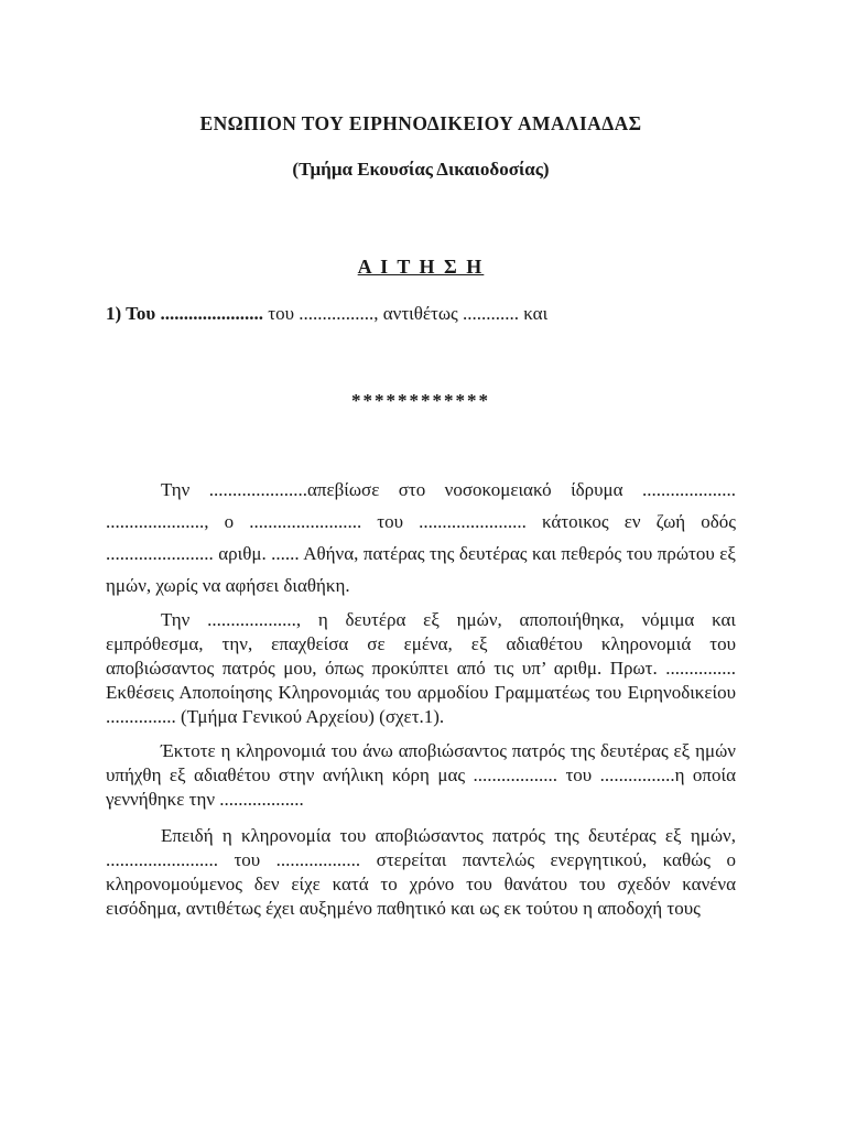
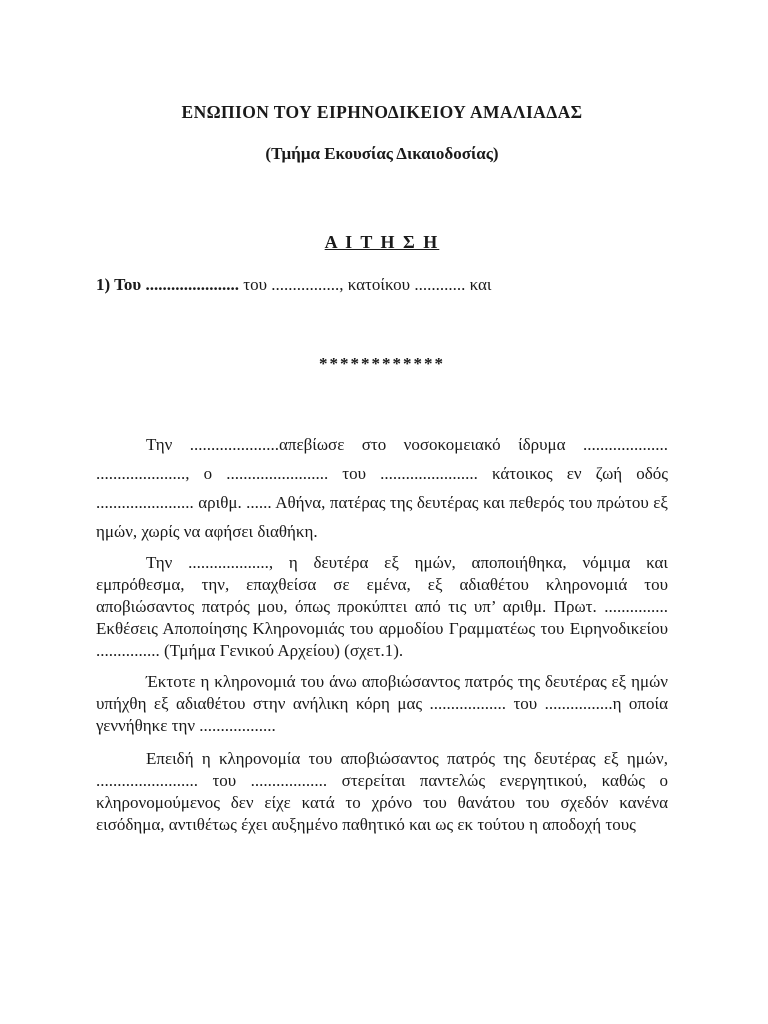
  ΕΝΩΠΙΟΝ ΤΟΥ ΕΙΡΗΝΟΔΙΚΕΙΟΥ ΑΜΑΛΙΑΔΑΣ
  (Τμήμα Εκουσίας Δικαιοδοσίας)
  Α Ι Τ Η Σ Η
- 1) Του ...................... του ................, αντιθέτως ............ και
+ 1) Του ...................... του ................, κατοίκου ............ και
  ************
  Την .....................απεβίωσε στο νοσοκομειακό ίδρυμα .................... ....................., ο ........................ του ....................... κάτοικος εν ζωή οδός ....................... αριθμ. ...... Αθήνα, πατέρας της δευτέρας και πεθερός του πρώτου εξ ημών, χωρίς να αφήσει διαθήκη.
  Την ..................., η δευτέρα εξ ημών, αποποιήθηκα, νόμιμα και εμπρόθεσμα, την, επαχθείσα σε εμένα, εξ αδιαθέτου κληρονομιά του αποβιώσαντος πατρός μου, όπως προκύπτει από τις υπ’ αριθμ. Πρωτ. ............... Εκθέσεις Αποποίησης Κληρονομιάς του αρμοδίου Γραμματέως του Ειρηνοδικείου ............... (Τμήμα Γενικού Αρχείου) (σχετ.1).
  Έκτοτε η κληρονομιά του άνω αποβιώσαντος πατρός της δευτέρας εξ ημών υπήχθη εξ αδιαθέτου στην ανήλικη κόρη μας .................. του ................η οποία γεννήθηκε την ..................
  Επειδή η κληρονομία του αποβιώσαντος πατρός της δευτέρας εξ ημών, ........................ του .................. στερείται παντελώς ενεργητικού, καθώς ο κληρονομούμενος δεν είχε κατά το χρόνο του θανάτου του σχεδόν κανένα εισόδημα, αντιθέτως έχει αυξημένο παθητικό και ως εκ τούτου η αποδοχή τους
